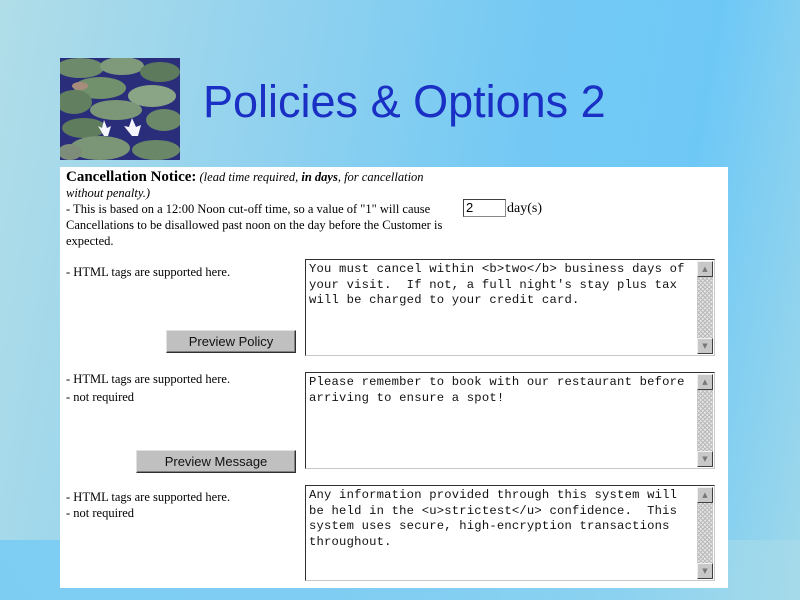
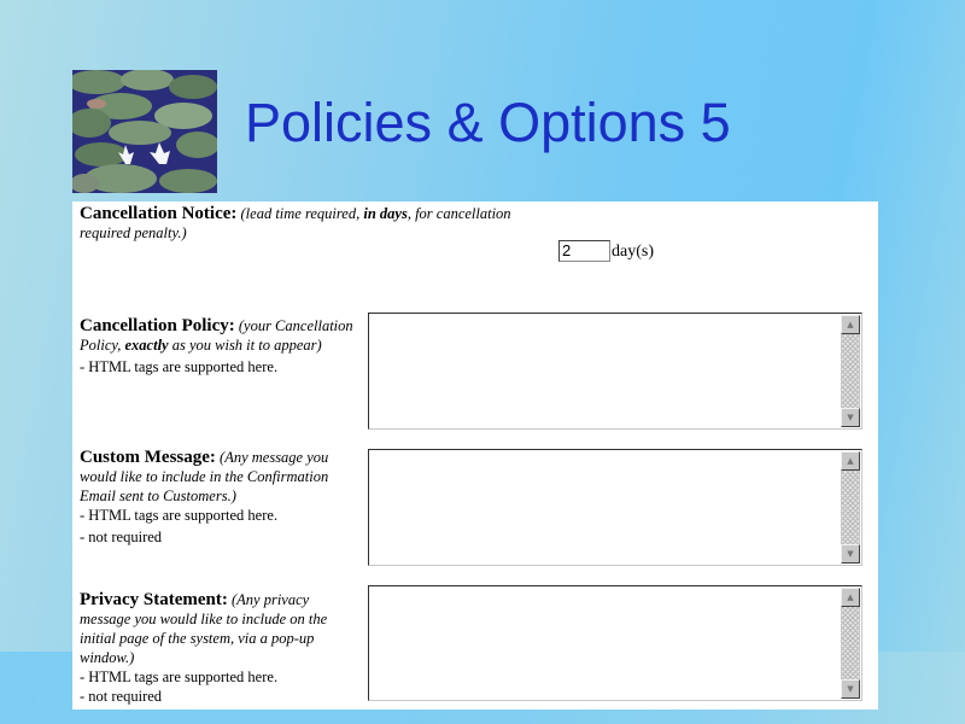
- Policies & Options 2
+ Policies & Options 5
- Cancellation Notice: (lead time required, in days, for cancellation without penalty.)
+ Cancellation Notice: (lead time required, in days, for cancellation required penalty.)
- - This is based on a 12:00 Noon cut-off time, so a value of "1" will cause Cancellations to be disallowed past noon on the day before the Customer is expected.
  2
  day(s)
+ Cancellation Policy: (your Cancellation Policy, exactly as you wish it to appear)
  - HTML tags are supported here.
- Preview Policy
- You must cancel within <b>two</b> business days of your visit. If not, a full night's stay plus tax will be charged to your credit card.
  ▲
  ▼
+ Custom Message: (Any message you would like to include in the Confirmation Email sent to Customers.)
  - HTML tags are supported here.
  - not required
- Preview Message
- Please remember to book with our restaurant before arriving to ensure a spot!
  ▲
  ▼
+ Privacy Statement: (Any privacy message you would like to include on the initial page of the system, via a pop-up window.)
  - HTML tags are supported here.
  - not required
- Any information provided through this system will be held in the <u>strictest</u> confidence. This system uses secure, high-encryption transactions throughout.
  ▲
  ▼
